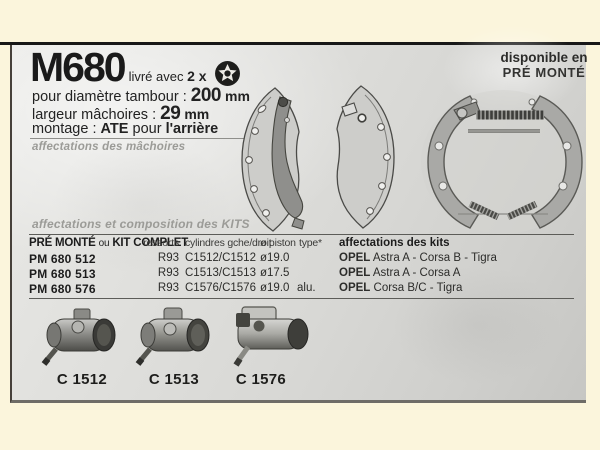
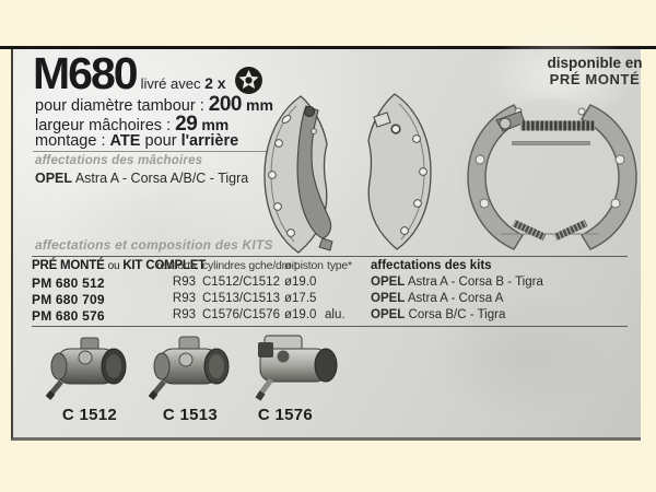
  M680
  livré avec 2 x
  pour diamètre tambour : 200 mm
  largeur mâchoires : 29 mm
  montage : ATE pour l'arrière
  affectations des mâchoires
+ OPEL Astra A - Corsa A/B/C - Tigra
  disponible en
  PRÉ MONTÉ
  affectations et composition des KITS
  PRÉ MONTÉ ou KIT COMPLET
  ressorts
  cylindres gche/droit
  ø piston
  type*
  affectations des kits
  PM 680 512
  R93
  C1512/C1512
  ø19.0
  OPEL Astra A - Corsa B - Tigra
- PM 680 513
+ PM 680 709
  R93
  C1513/C1513
  ø17.5
  OPEL Astra A - Corsa A
  PM 680 576
  R93
  C1576/C1576
  ø19.0
  alu.
  OPEL Corsa B/C - Tigra
  C 1512
  C 1513
  C 1576
